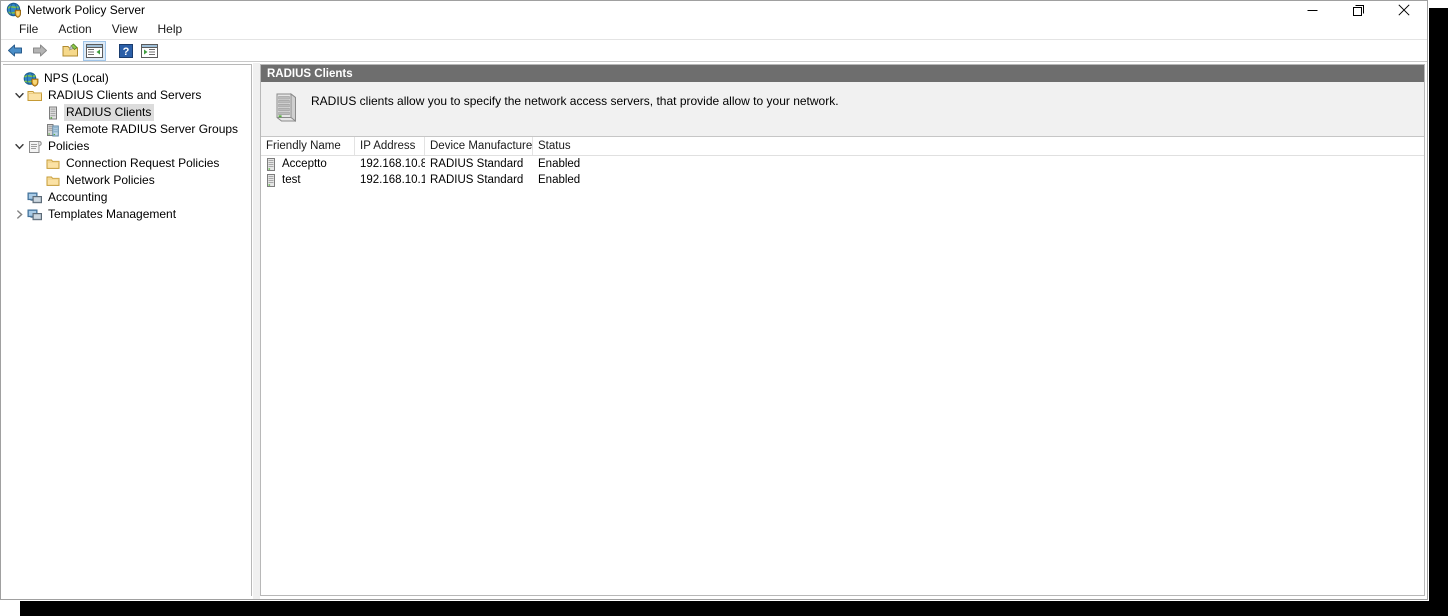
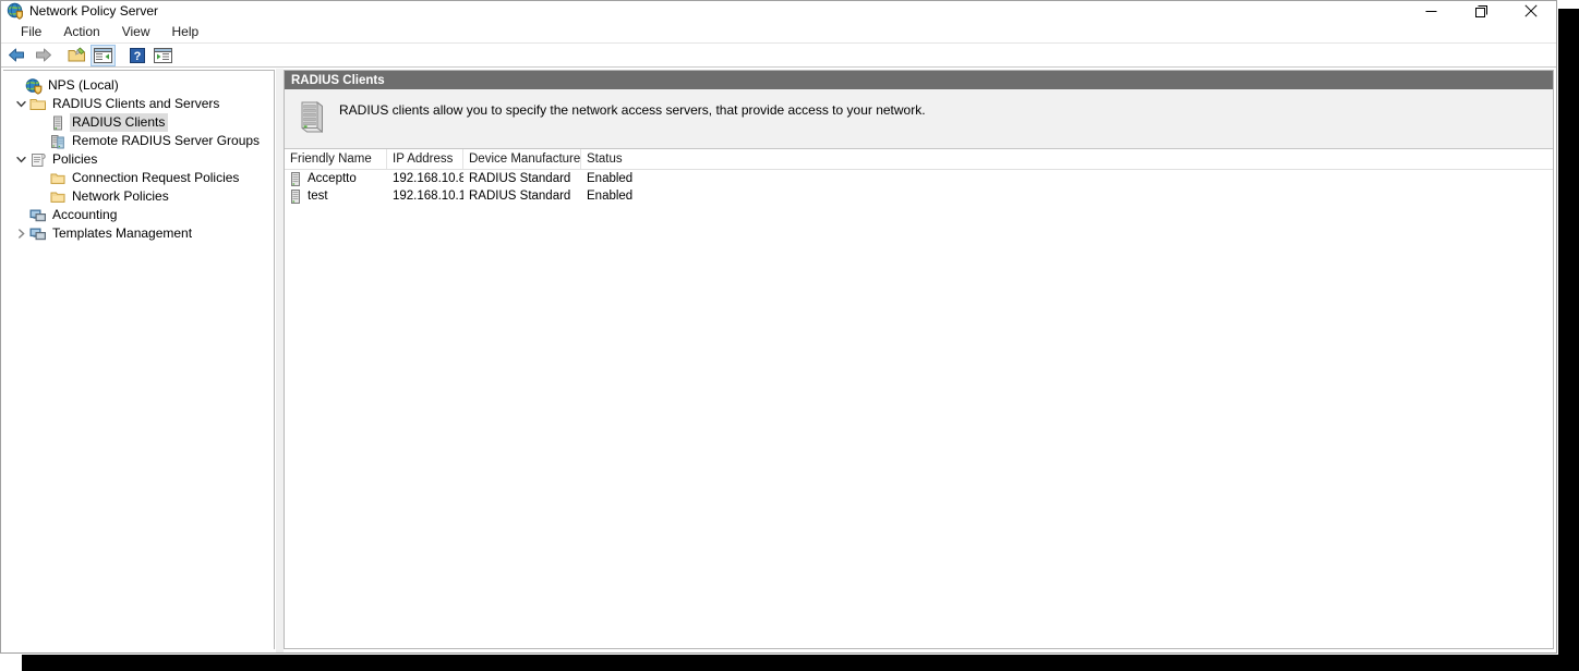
  Network Policy Server
  File
  Action
  View
  Help
  ?
  NPS (Local)
  RADIUS Clients and Servers
  RADIUS Clients
  Remote RADIUS Server Groups
  Policies
  Connection Request Policies
  Network Policies
  Accounting
  Templates Management
  RADIUS Clients
- RADIUS clients allow you to specify the network access servers, that provide allow to your network.
+ RADIUS clients allow you to specify the network access servers, that provide access to your network.
  Friendly Name
  IP Address
  Device Manufacture
  Status
  Acceptto
  192.168.10.8
  RADIUS Standard
  Enabled
  test
  192.168.10.1
  RADIUS Standard
  Enabled
